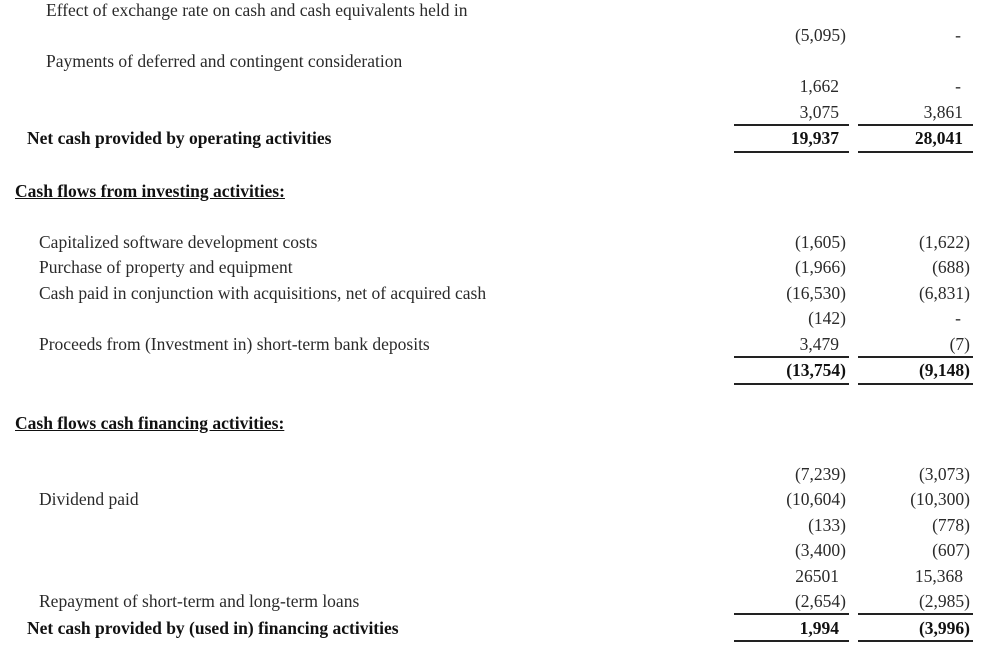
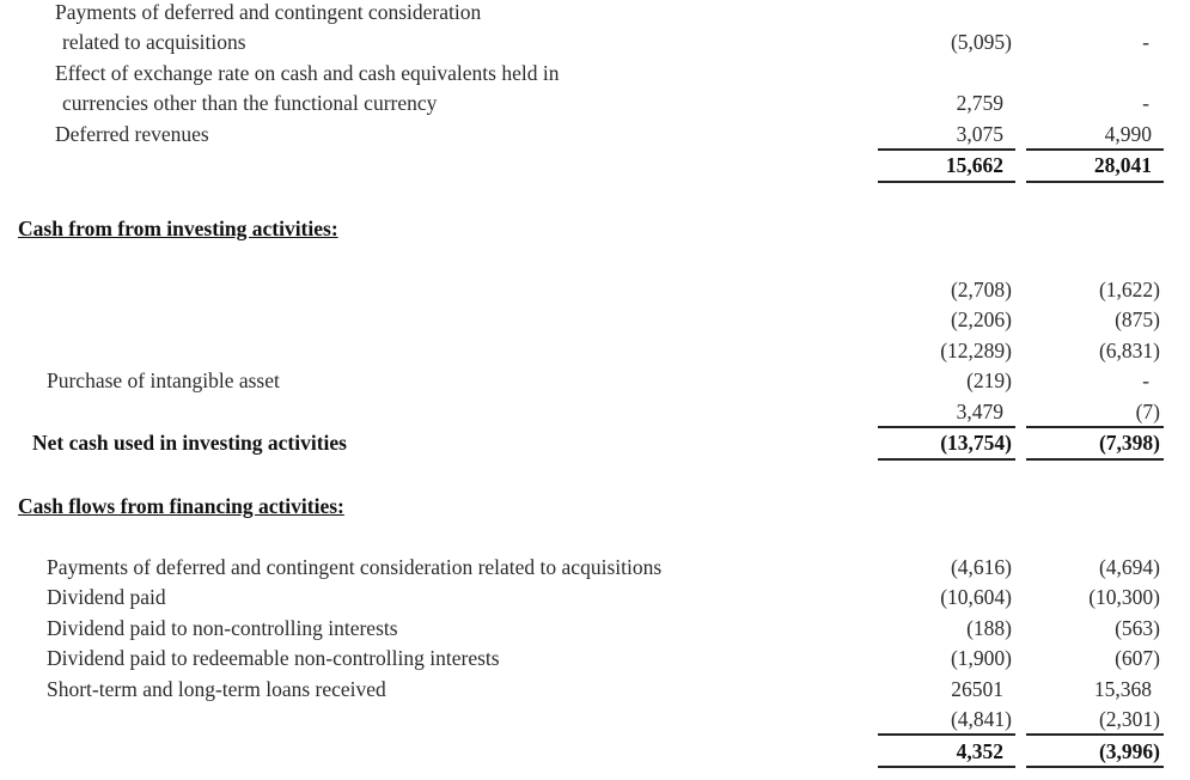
- Effect of exchange rate on cash and cash equivalents held in
+ Payments of deferred and contingent consideration
+ related to acquisitions
  (5,095)
  -
- Payments of deferred and contingent consideration
+ Effect of exchange rate on cash and cash equivalents held in
+ currencies other than the functional currency
- 1,662
+ 2,759
  -
+ Deferred revenues
  3,075
- 3,861
+ 4,990
- Net cash provided by operating activities
- 19,937
+ 15,662
  28,041
- Cash flows from investing activities:
+ Cash from from investing activities:
- Capitalized software development costs
- (1,605)
+ (2,708)
  (1,622)
- Purchase of property and equipment
- (1,966)
+ (2,206)
- (688)
+ (875)
- Cash paid in conjunction with acquisitions, net of acquired cash
- (16,530)
+ (12,289)
  (6,831)
+ Purchase of intangible asset
- (142)
+ (219)
  -
- Proceeds from (Investment in) short-term bank deposits
  3,479
  (7)
+ Net cash used in investing activities
  (13,754)
- (9,148)
+ (7,398)
- Cash flows cash financing activities:
+ Cash flows from financing activities:
+ Payments of deferred and contingent consideration related to acquisitions
- (7,239)
+ (4,616)
- (3,073)
+ (4,694)
  Dividend paid
  (10,604)
  (10,300)
+ Dividend paid to non-controlling interests
- (133)
+ (188)
- (778)
+ (563)
+ Dividend paid to redeemable non-controlling interests
- (3,400)
+ (1,900)
  (607)
+ Short-term and long-term loans received
  26501
  15,368
- Repayment of short-term and long-term loans
- (2,654)
+ (4,841)
- (2,985)
+ (2,301)
- Net cash provided by (used in) financing activities
- 1,994
+ 4,352
  (3,996)
